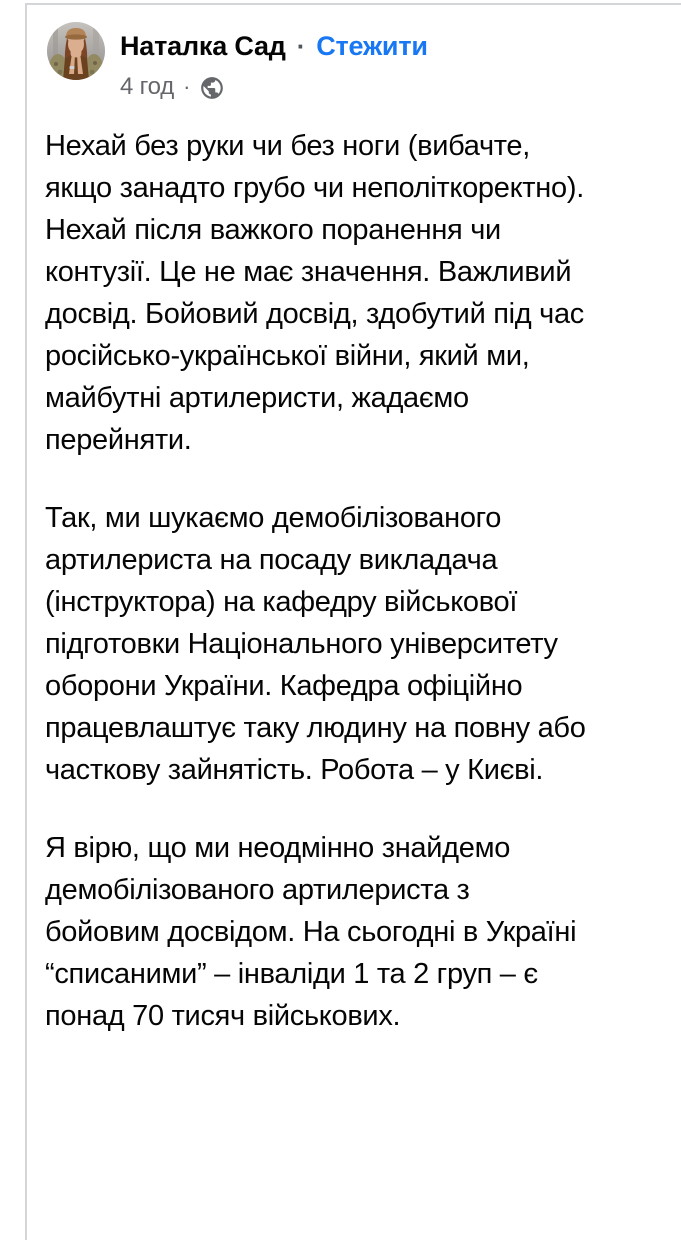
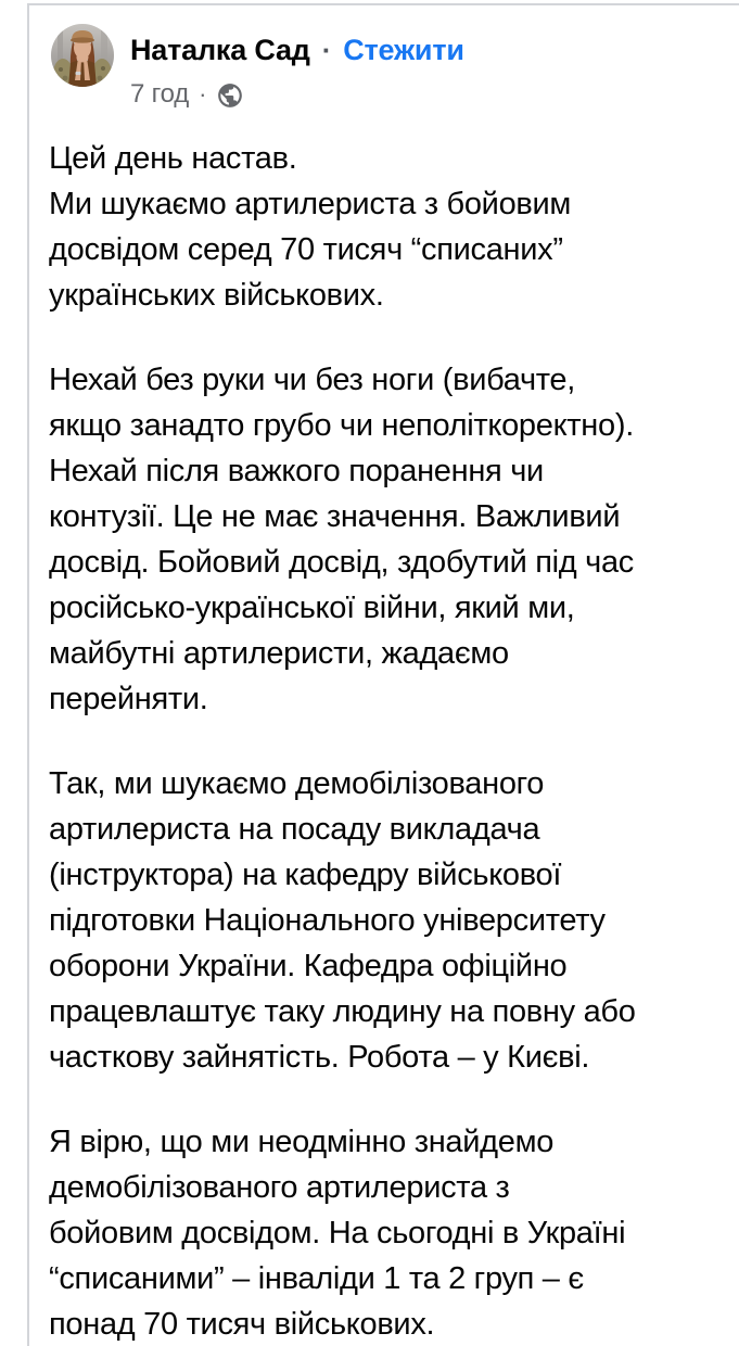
  Наталка Сад
  ·
  Стежити
- 4 год
+ 7 год
  ·
+ Цей день настав.
+ Ми шукаємо артилериста з бойовим
+ досвідом серед 70 тисяч “списаних”
+ українських військових.
  Нехай без руки чи без ноги (вибачте,
  якщо занадто грубо чи неполіткоректно).
  Нехай після важкого поранення чи
  контузії. Це не має значення. Важливий
  досвід. Бойовий досвід, здобутий під час
  російсько-української війни, який ми,
  майбутні артилеристи, жадаємо
  перейняти.
  Так, ми шукаємо демобілізованого
  артилериста на посаду викладача
  (інструктора) на кафедру військової
  підготовки Національного університету
  оборони України. Кафедра офіційно
  працевлаштує таку людину на повну або
  часткову зайнятість. Робота – у Києві.
  Я вірю, що ми неодмінно знайдемо
  демобілізованого артилериста з
  бойовим досвідом. На сьогодні в Україні
  “списаними” – інваліди 1 та 2 груп – є
  понад 70 тисяч військових.
